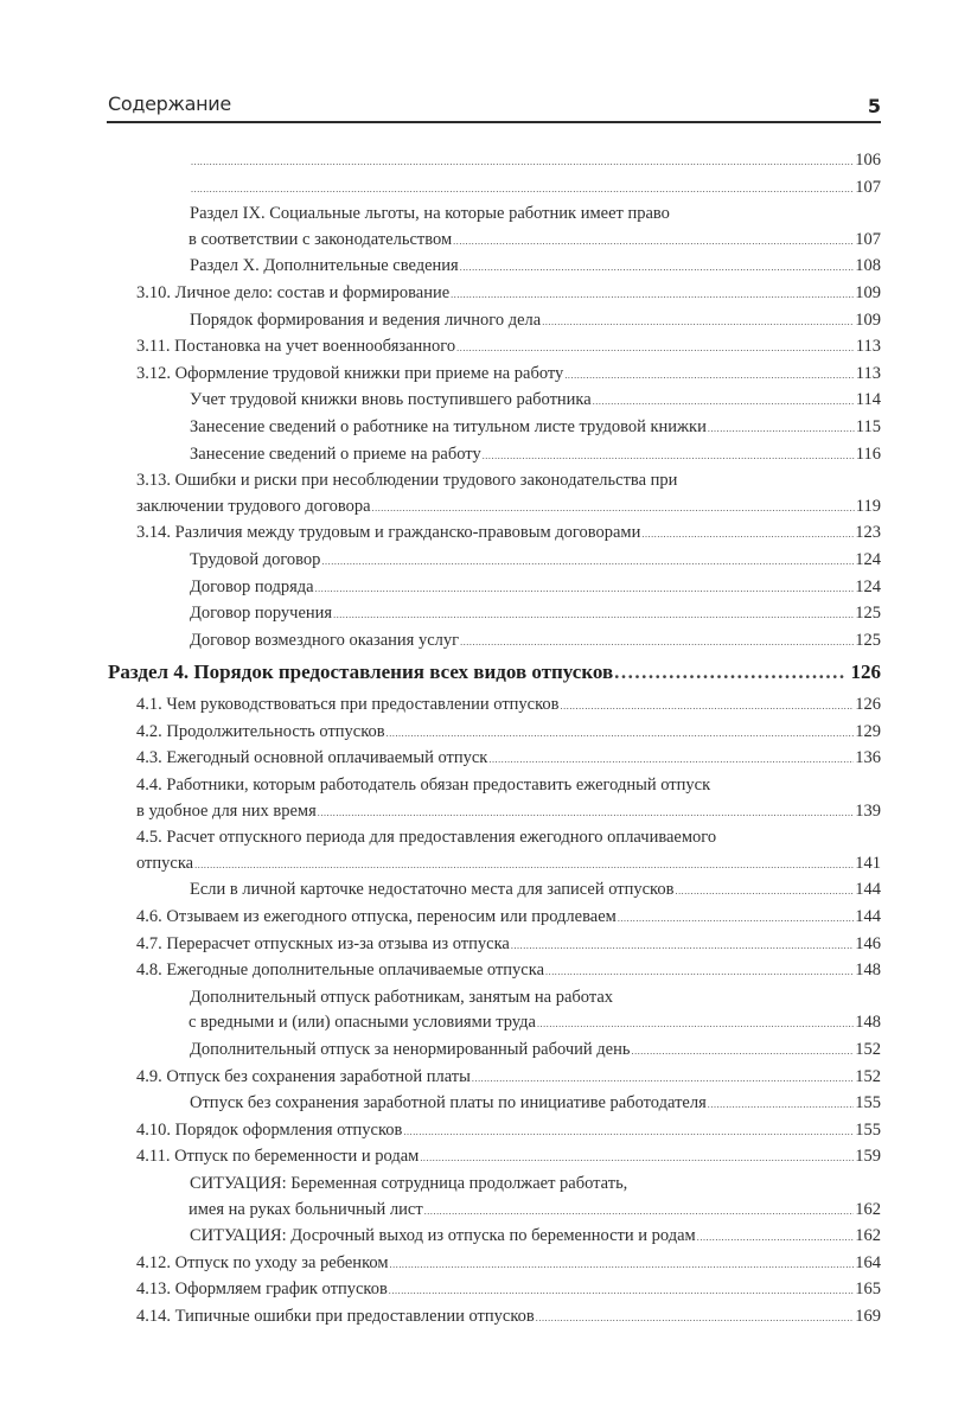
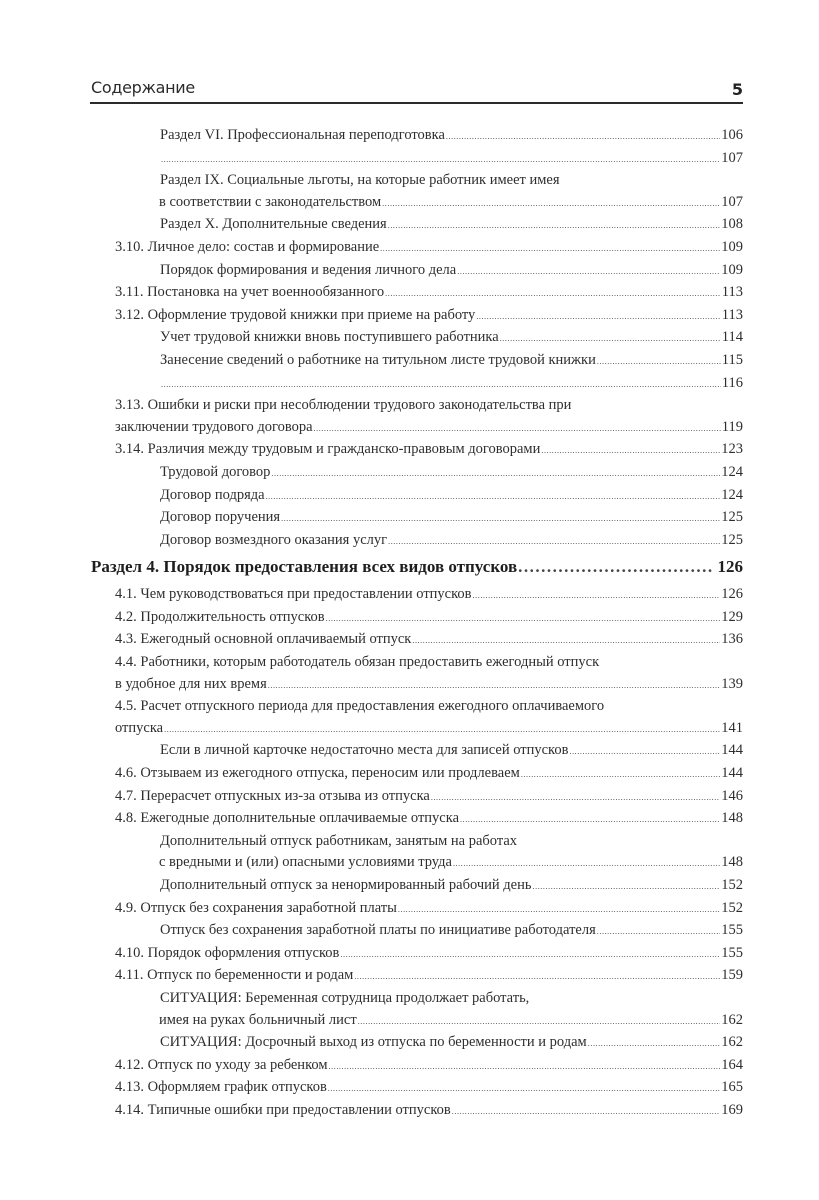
  Содержание
  5
+ Раздел VI. Профессиональная переподготовка
  106
  107
- Раздел IX. Социальные льготы, на которые работник имеет право
+ Раздел IX. Социальные льготы, на которые работник имеет имея
  в соответствии с законодательством
  107
  Раздел X. Дополнительные сведения
  108
  3.10. Личное дело: состав и формирование
  109
  Порядок формирования и ведения личного дела
  109
  3.11. Постановка на учет военнообязанного
  113
  3.12. Оформление трудовой книжки при приеме на работу
  113
  Учет трудовой книжки вновь поступившего работника
  114
  Занесение сведений о работнике на титульном листе трудовой книжки
  115
- Занесение сведений о приеме на работу
  116
  3.13. Ошибки и риски при несоблюдении трудового законодательства при
  заключении трудового договора
  119
  3.14. Различия между трудовым и гражданско-правовым договорами
  123
  Трудовой договор
  124
  Договор подряда
  124
  Договор поручения
  125
  Договор возмездного оказания услуг
  125
  Раздел 4. Порядок предоставления всех видов отпусков
  126
  4.1. Чем руководствоваться при предоставлении отпусков
  126
  4.2. Продолжительность отпусков
  129
  4.3. Ежегодный основной оплачиваемый отпуск
  136
  4.4. Работники, которым работодатель обязан предоставить ежегодный отпуск
  в удобное для них время
  139
  4.5. Расчет отпускного периода для предоставления ежегодного оплачиваемого
  отпуска
  141
  Если в личной карточке недостаточно места для записей отпусков
  144
  4.6. Отзываем из ежегодного отпуска, переносим или продлеваем
  144
  4.7. Перерасчет отпускных из-за отзыва из отпуска
  146
  4.8. Ежегодные дополнительные оплачиваемые отпуска
  148
  Дополнительный отпуск работникам, занятым на работах
  с вредными и (или) опасными условиями труда
  148
  Дополнительный отпуск за ненормированный рабочий день
  152
  4.9. Отпуск без сохранения заработной платы
  152
  Отпуск без сохранения заработной платы по инициативе работодателя
  155
  4.10. Порядок оформления отпусков
  155
  4.11. Отпуск по беременности и родам
  159
  СИТУАЦИЯ: Беременная сотрудница продолжает работать,
  имея на руках больничный лист
  162
  СИТУАЦИЯ: Досрочный выход из отпуска по беременности и родам
  162
  4.12. Отпуск по уходу за ребенком
  164
  4.13. Оформляем график отпусков
  165
  4.14. Типичные ошибки при предоставлении отпусков
  169
